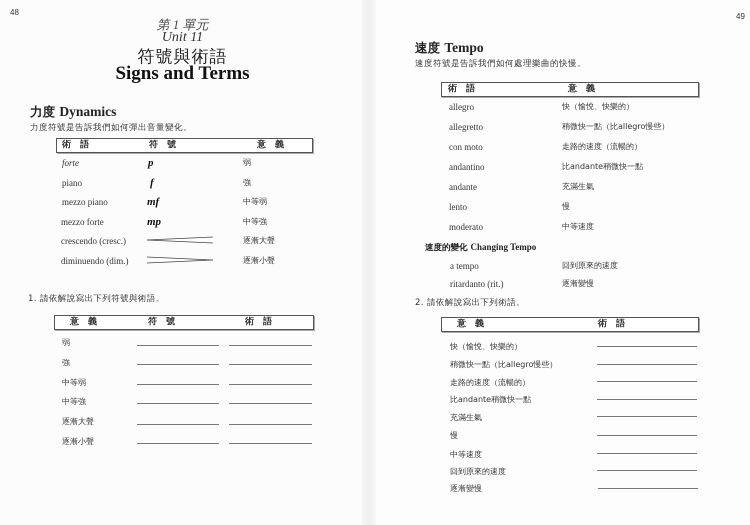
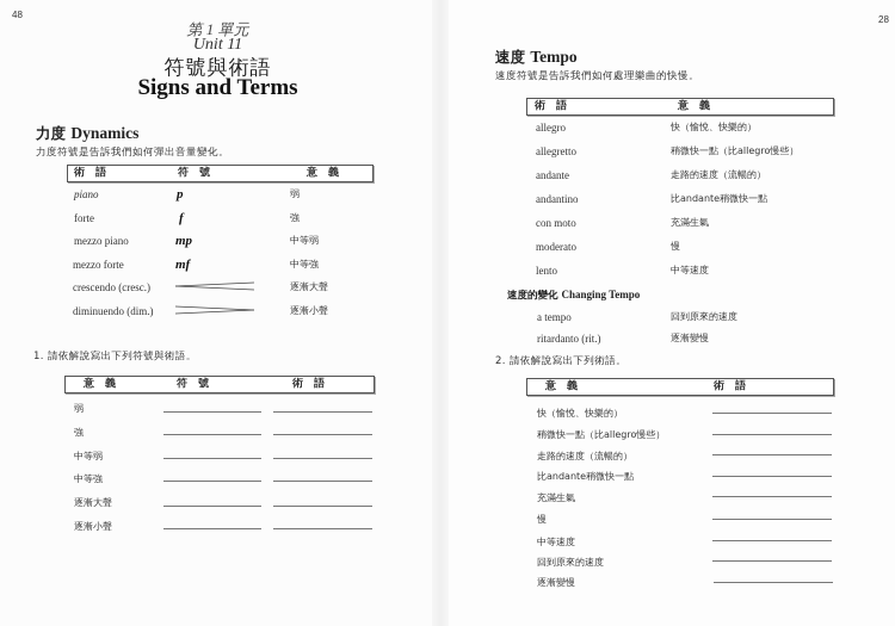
  48
  第 1 單元
  Unit 11
  符號與術語
  Signs and Terms
  力度 Dynamics
  力度符號是告訴我們如何彈出音量變化。
  術 語
  符 號
  意 義
- forte
+ piano
  p
  弱
- piano
+ forte
  f
  強
  mezzo piano
- mf
+ mp
  中等弱
  mezzo forte
- mp
+ mf
  中等強
  crescendo (cresc.)
  逐漸大聲
  diminuendo (dim.)
  逐漸小聲
  1. 請依解說寫出下列符號與術語。
  意 義
  符 號
  術 語
  弱
  強
  中等弱
  中等強
  逐漸大聲
  逐漸小聲
- 49
+ 28
  速度 Tempo
  速度符號是告訴我們如何處理樂曲的快慢。
  術 語
  意 義
  allegro
  快（愉悅、快樂的）
  allegretto
  稍微快一點（比allegro慢些）
- con moto
+ andante
  走路的速度（流暢的）
  andantino
  比andante稍微快一點
- andante
+ con moto
  充滿生氣
- lento
+ moderato
  慢
- moderato
+ lento
  中等速度
  速度的變化 Changing Tempo
  a tempo
  回到原來的速度
  ritardanto (rit.)
  逐漸變慢
  2. 請依解說寫出下列術語。
  意 義
  術 語
  快（愉悅、快樂的）
  稍微快一點（比allegro慢些）
  走路的速度（流暢的）
  比andante稍微快一點
  充滿生氣
  慢
  中等速度
  回到原來的速度
  逐漸變慢
